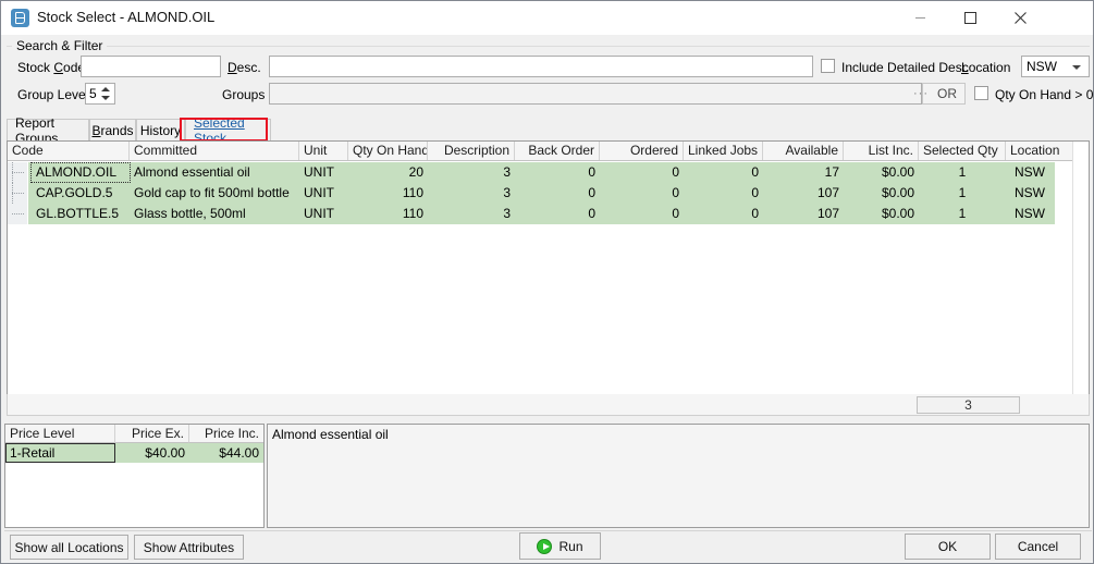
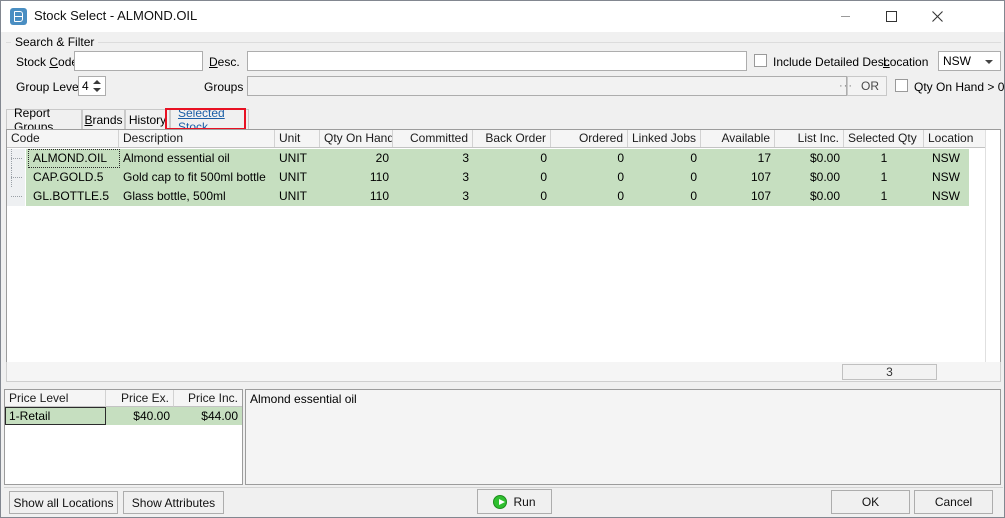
  Stock Select - ALMOND.OIL
  Search & Filter
  Stock Cod
  Desc.
  Include Detailed Desc
  Location
  NSW
  Group Leve
- 5
+ 4
  Groups
  ···
  OR
  Qty On Hand > 0
  Report Groups
  Brands
  History
  Selected Stock
  Code
- Committed
+ Description
  Unit
  Qty On Hand
- Description
+ Committed
  Back Order
  Ordered
  Linked Jobs
  Available
  List Inc.
  Selected Qty
  Location
  ALMOND.OIL
  Almond essential oil
  UNIT
  20
  3
  0
  0
  0
  17
  $0.00
  1
  NSW
  CAP.GOLD.5
  Gold cap to fit 500ml bottle
  UNIT
  110
  3
  0
  0
  0
  107
  $0.00
  1
  NSW
  GL.BOTTLE.5
  Glass bottle, 500ml
  UNIT
  110
  3
  0
  0
  0
  107
  $0.00
  1
  NSW
  3
  Price Level
  Price Ex.
  Price Inc.
  1-Retail
  $40.00
  $44.00
  Almond essential oil
  Show all Locations
  Show Attributes
  Run
  OK
  Cancel
